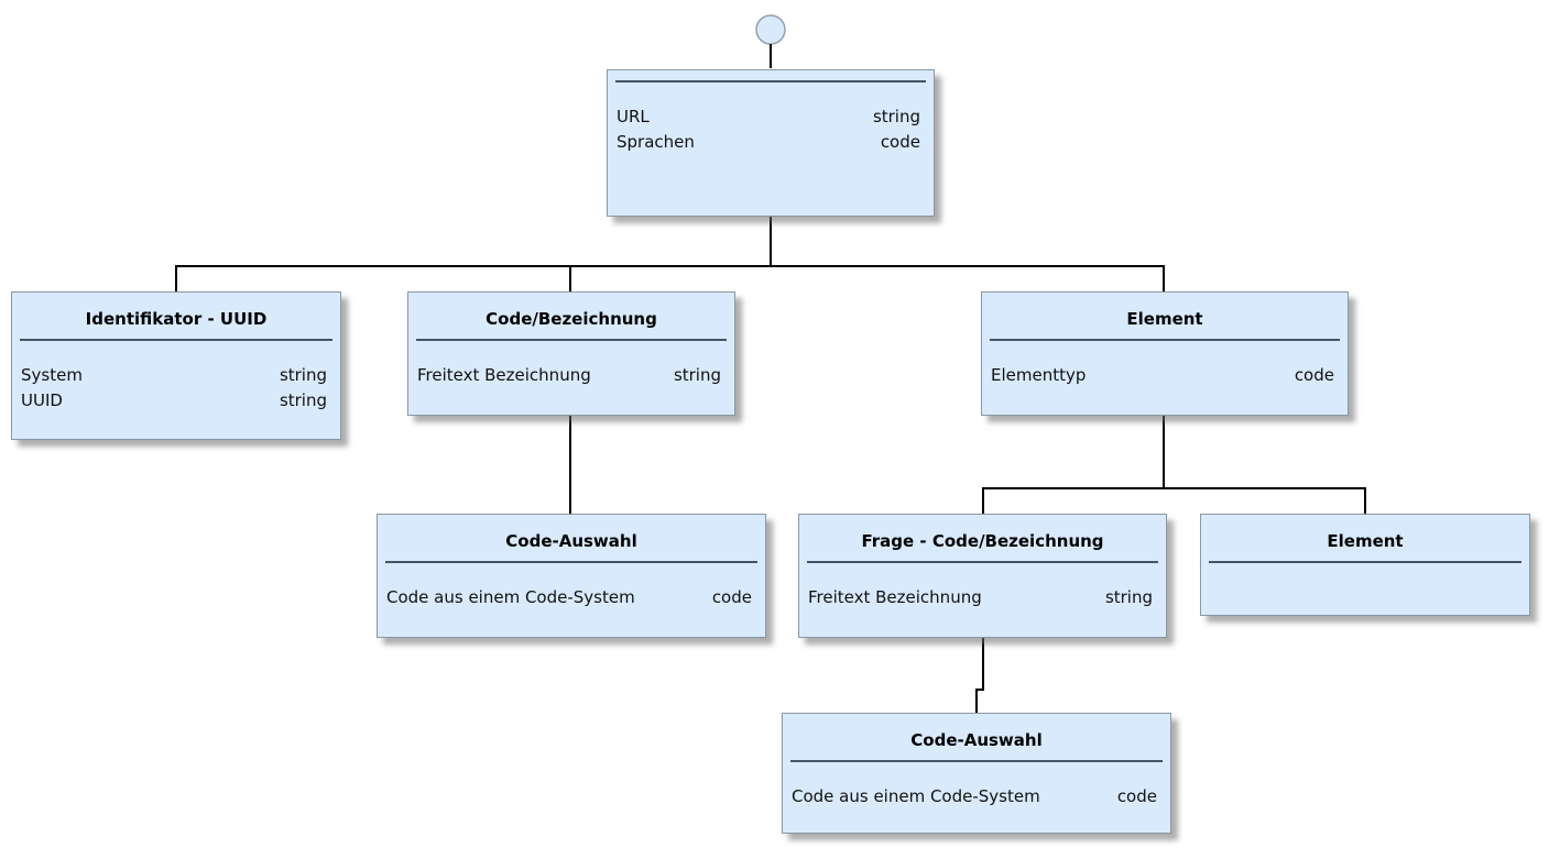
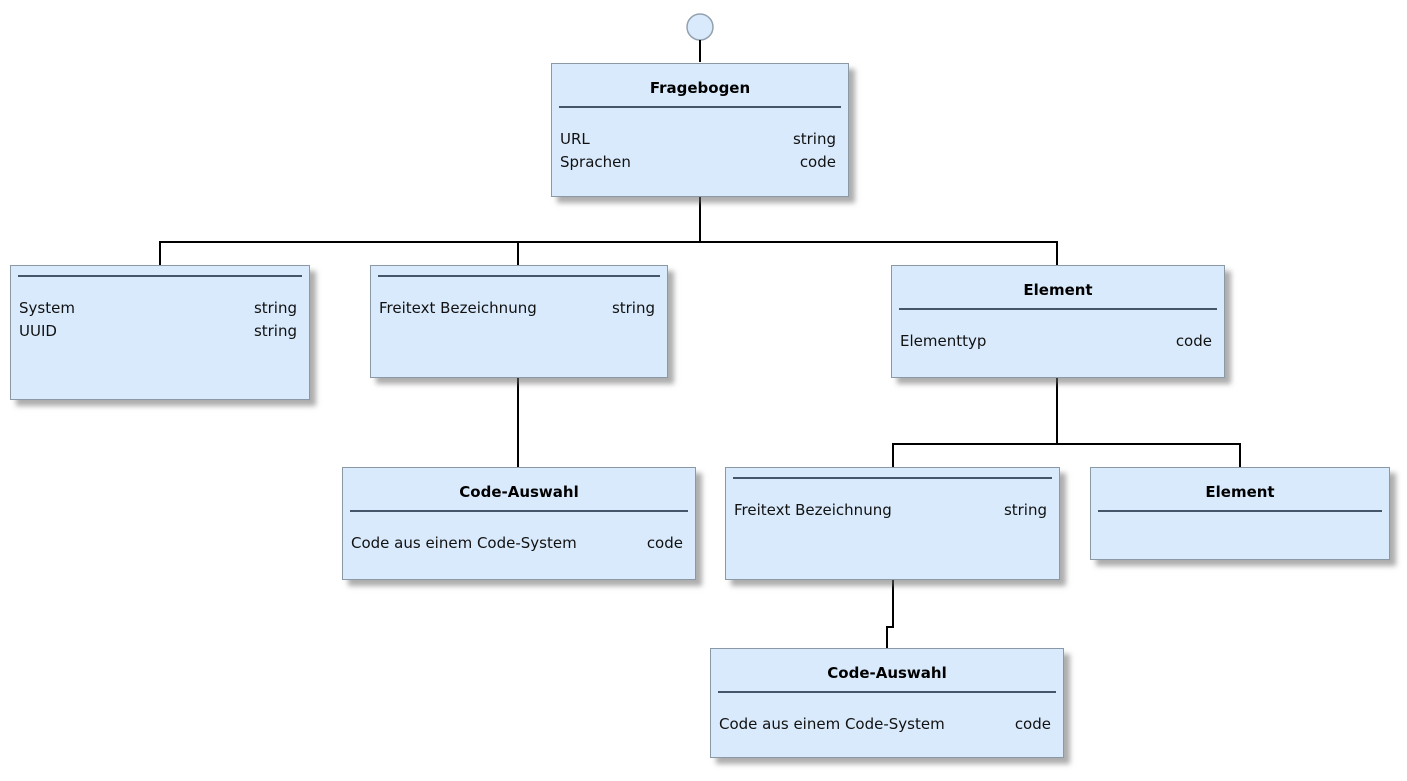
+ Fragebogen
  URL
  string
  Sprachen
  code
- Identifikator - UUID
  System
  string
  UUID
  string
- Code/Bezeichnung
  Freitext Bezeichnung
  string
  Element
  Elementtyp
  code
  Code-Auswahl
  Code aus einem Code-System
  code
- Frage - Code/Bezeichnung
  Freitext Bezeichnung
  string
  Element
  Code-Auswahl
  Code aus einem Code-System
  code
